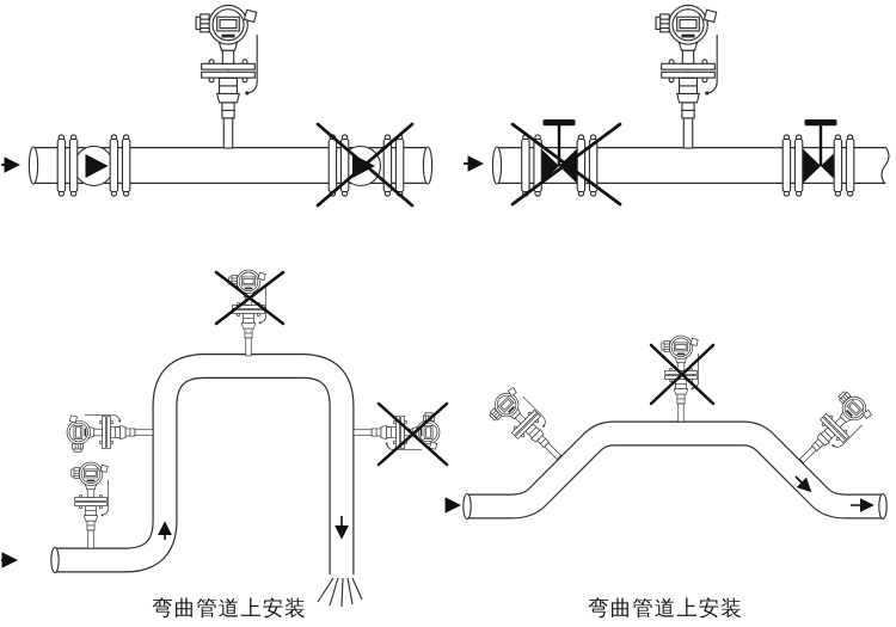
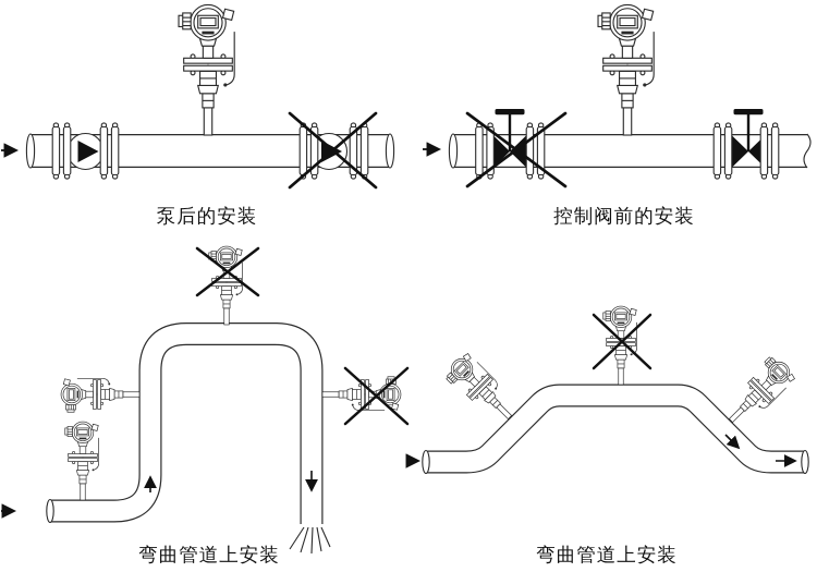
+ 泵后的安装
+ 控制阀前的安装
  弯曲管道上安装
  弯曲管道上安装
